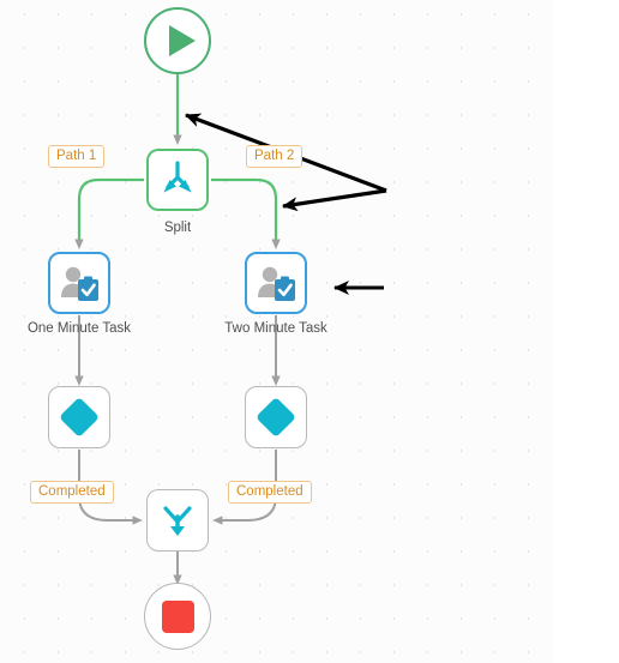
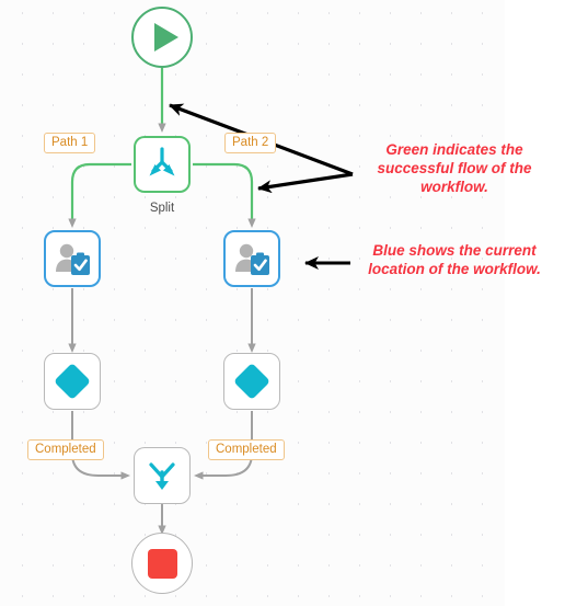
  Split
- One Minute Task
- Two Minute Task
  Path 1
  Path 2
  Completed
  Completed
+ Green indicates the successful flow of the workflow.
+ Blue shows the current location of the workflow.
